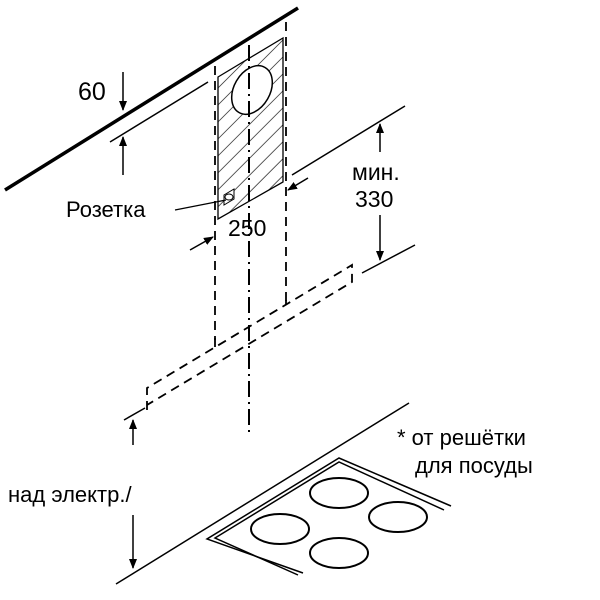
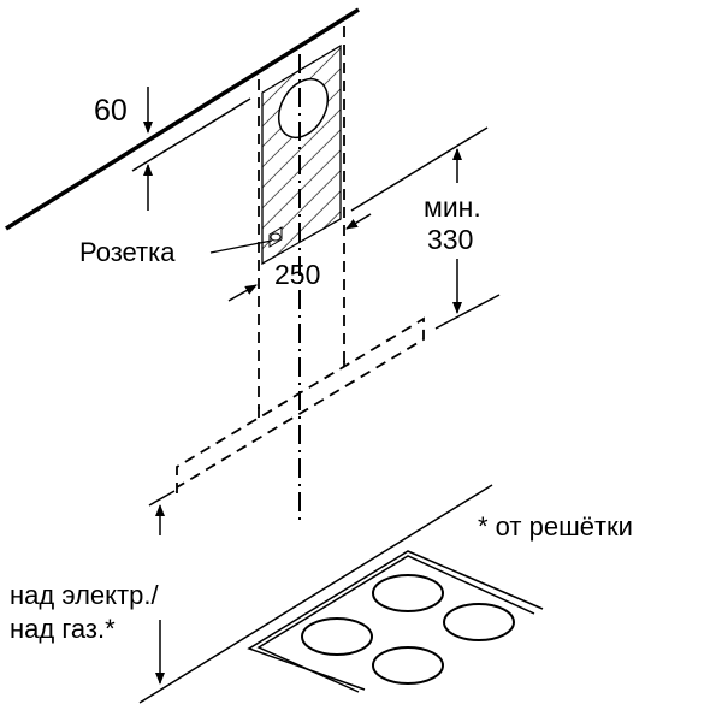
  60
  Розетка
  250
  мин.
  330
  над электр./
+ над газ.*
  * от решётки
- для посуды
